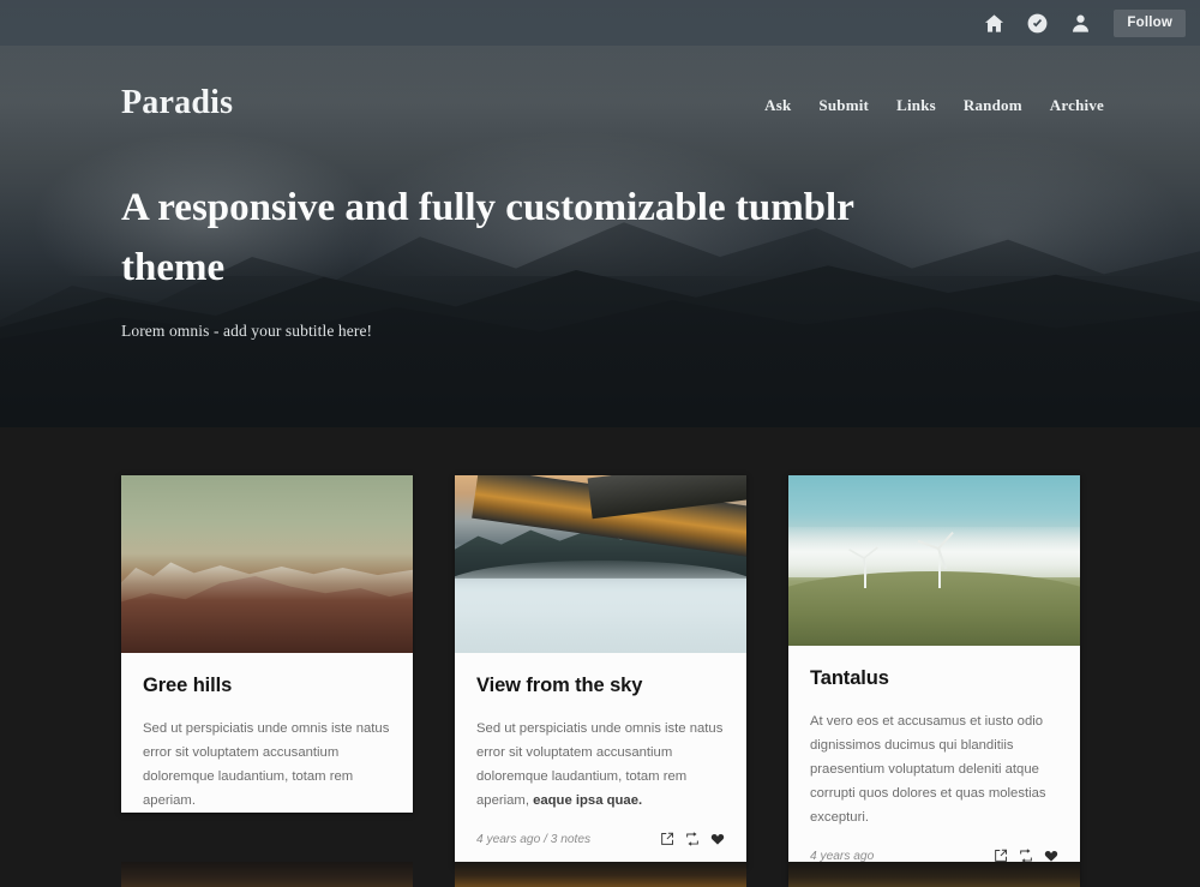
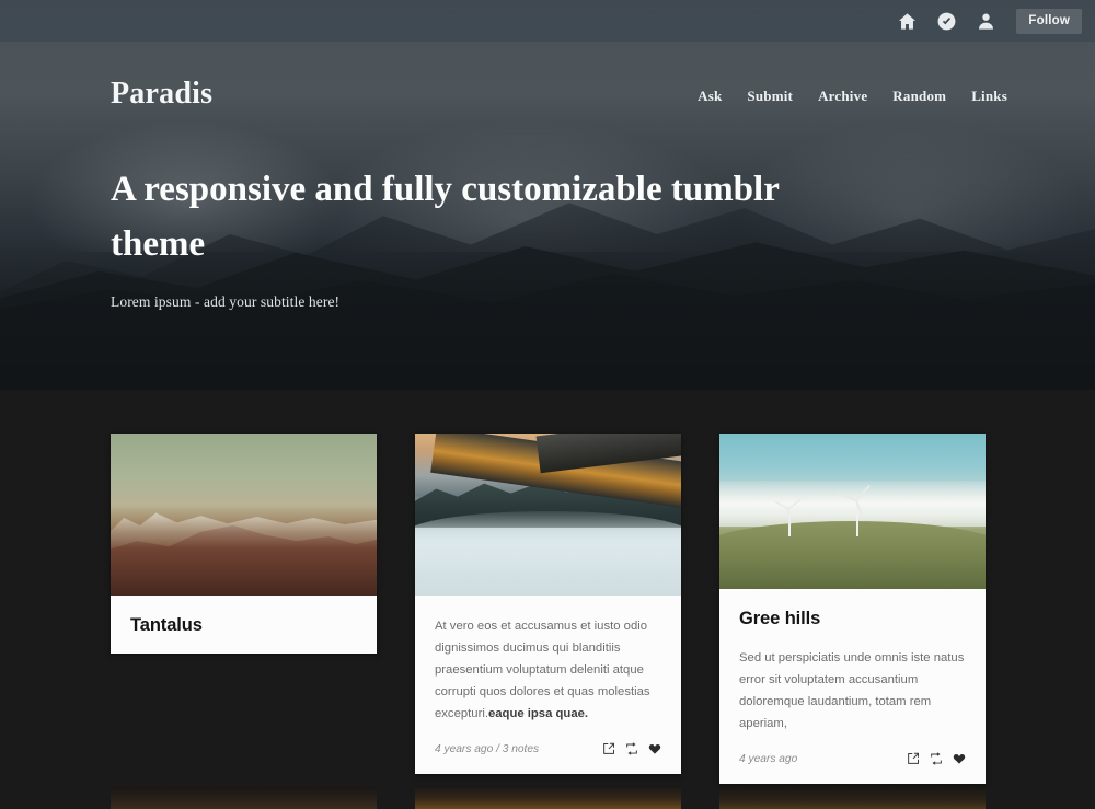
  Paradis
  Ask
  Submit
- Links
+ Archive
  Random
- Archive
+ Links
  A responsive and fully customizable tumblr theme
- Lorem omnis - add your subtitle here!
+ Lorem ipsum - add your subtitle here!
  Follow
- Gree hills
+ Tantalus
- Sed ut perspiciatis unde omnis iste natus error sit voluptatem accusantium doloremque laudantium, totam rem aperiam.
- View from the sky
- Sed ut perspiciatis unde omnis iste natus error sit voluptatem accusantium doloremque laudantium, totam rem aperiam, eaque ipsa quae.
+ At vero eos et accusamus et iusto odio dignissimos ducimus qui blanditiis praesentium voluptatum deleniti atque corrupti quos dolores et quas molestias excepturi.eaque ipsa quae.
  4 years ago / 3 notes
- Tantalus
+ Gree hills
- At vero eos et accusamus et iusto odio dignissimos ducimus qui blanditiis praesentium voluptatum deleniti atque corrupti quos dolores et quas molestias excepturi.
+ Sed ut perspiciatis unde omnis iste natus error sit voluptatem accusantium doloremque laudantium, totam rem aperiam,
  4 years ago
